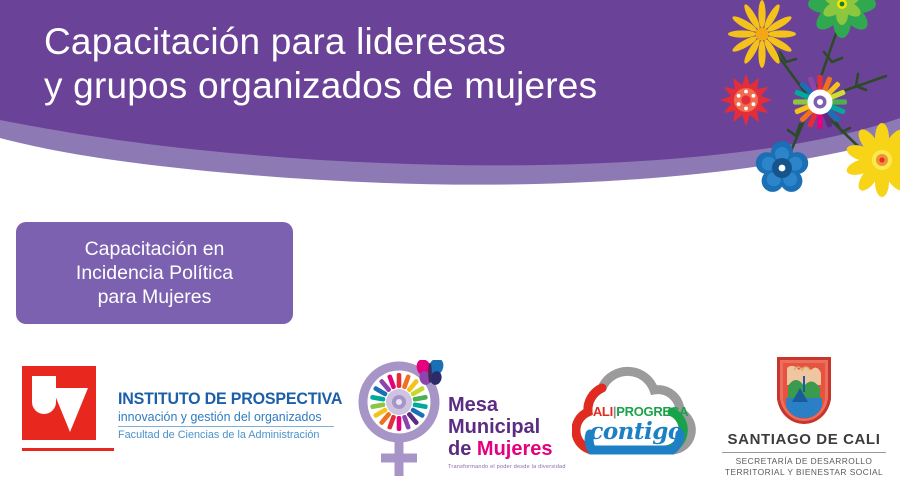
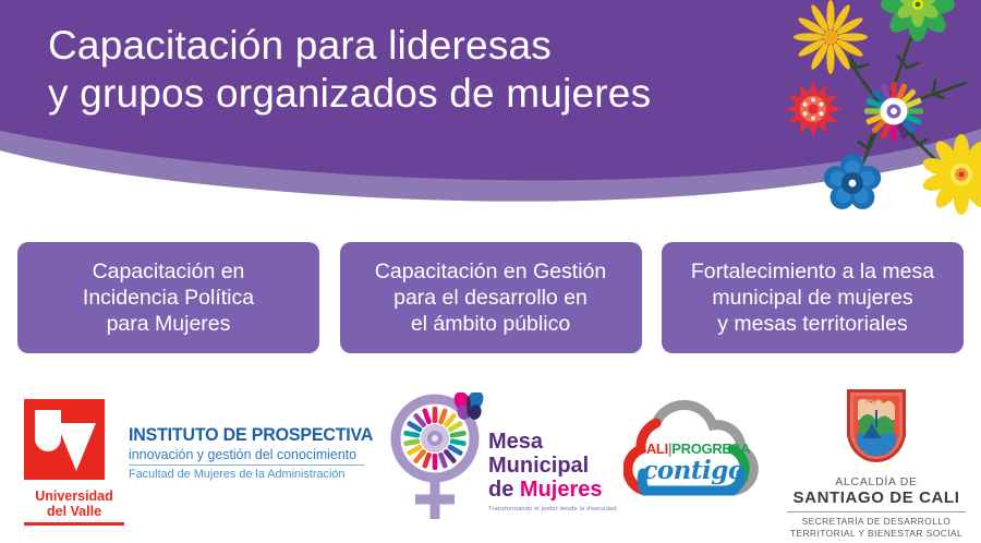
  Capacitación para lideresas
  y grupos organizados de mujeres
  Capacitación en
  Incidencia Política
  para Mujeres
+ Capacitación en Gestión
+ para el desarrollo en
+ el ámbito público
+ Fortalecimiento a la mesa
+ municipal de mujeres
+ y mesas territoriales
+ Universidad
+ del Valle
  INSTITUTO DE PROSPECTIVA
- innovación y gestión del organizados
+ innovación y gestión del conocimiento
- Facultad de Ciencias de la Administración
+ Facultad de Mujeres de la Administración
  Mesa
  Municipal
  de Mujeres
  CALI|PROGRESA
  contigo
+ ALCALDÍA DE
  SANTIAGO DE CALI
  SECRETARÍA DE DESARROLLO
  TERRITORIAL Y BIENESTAR SOCIAL
